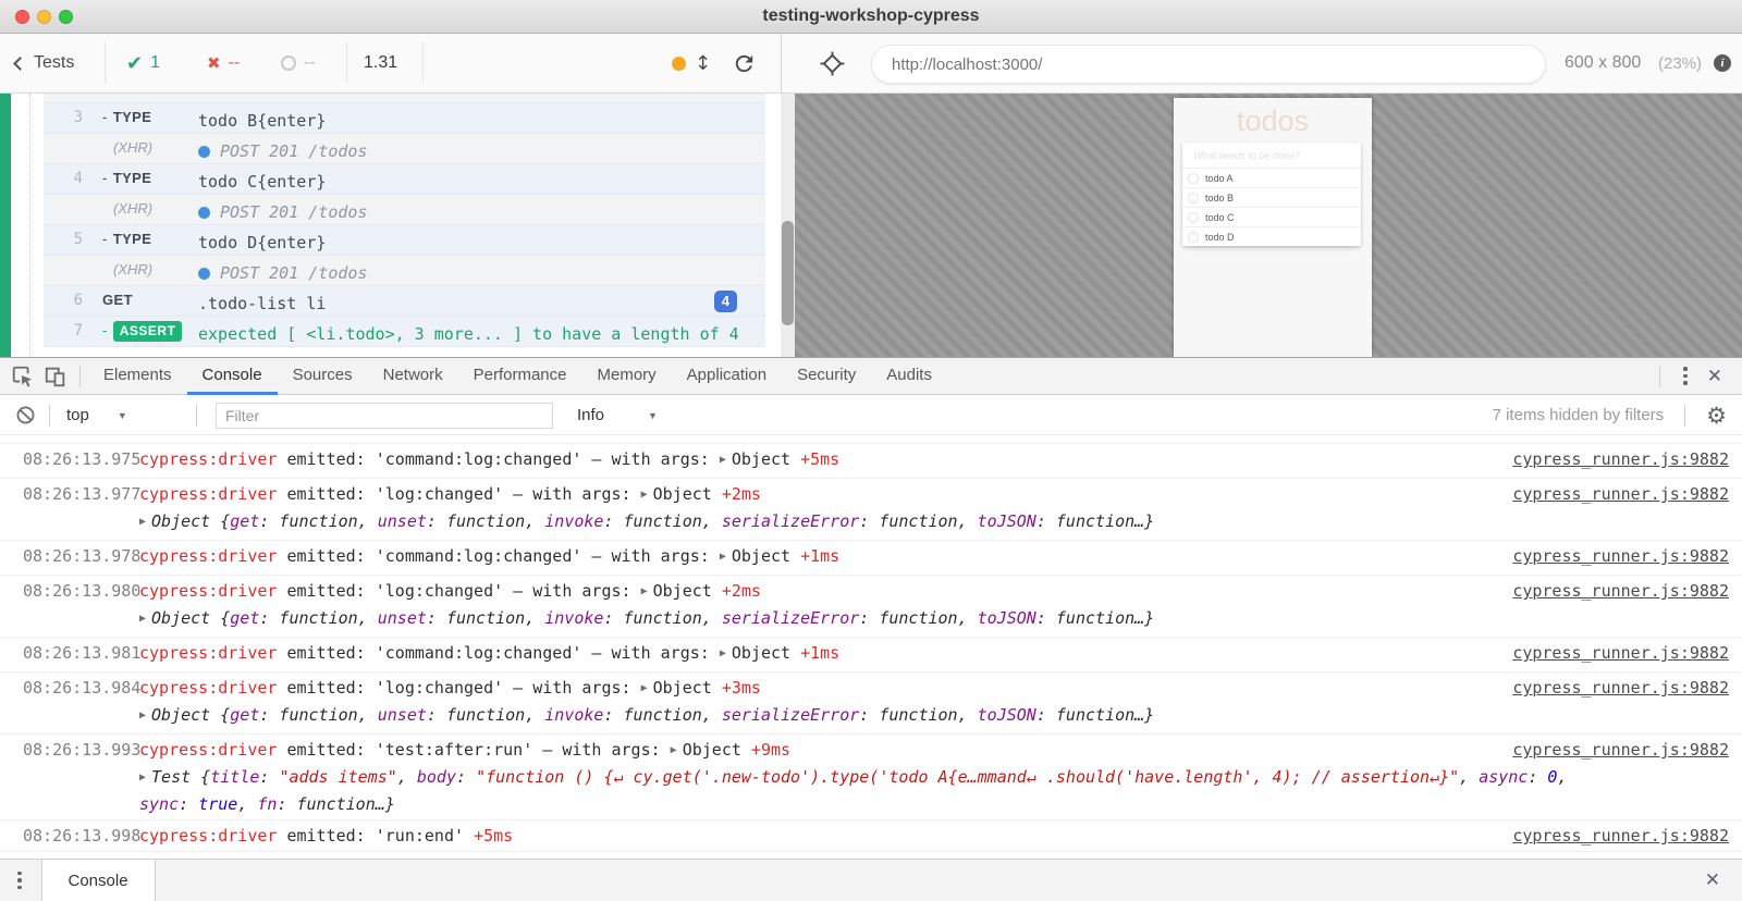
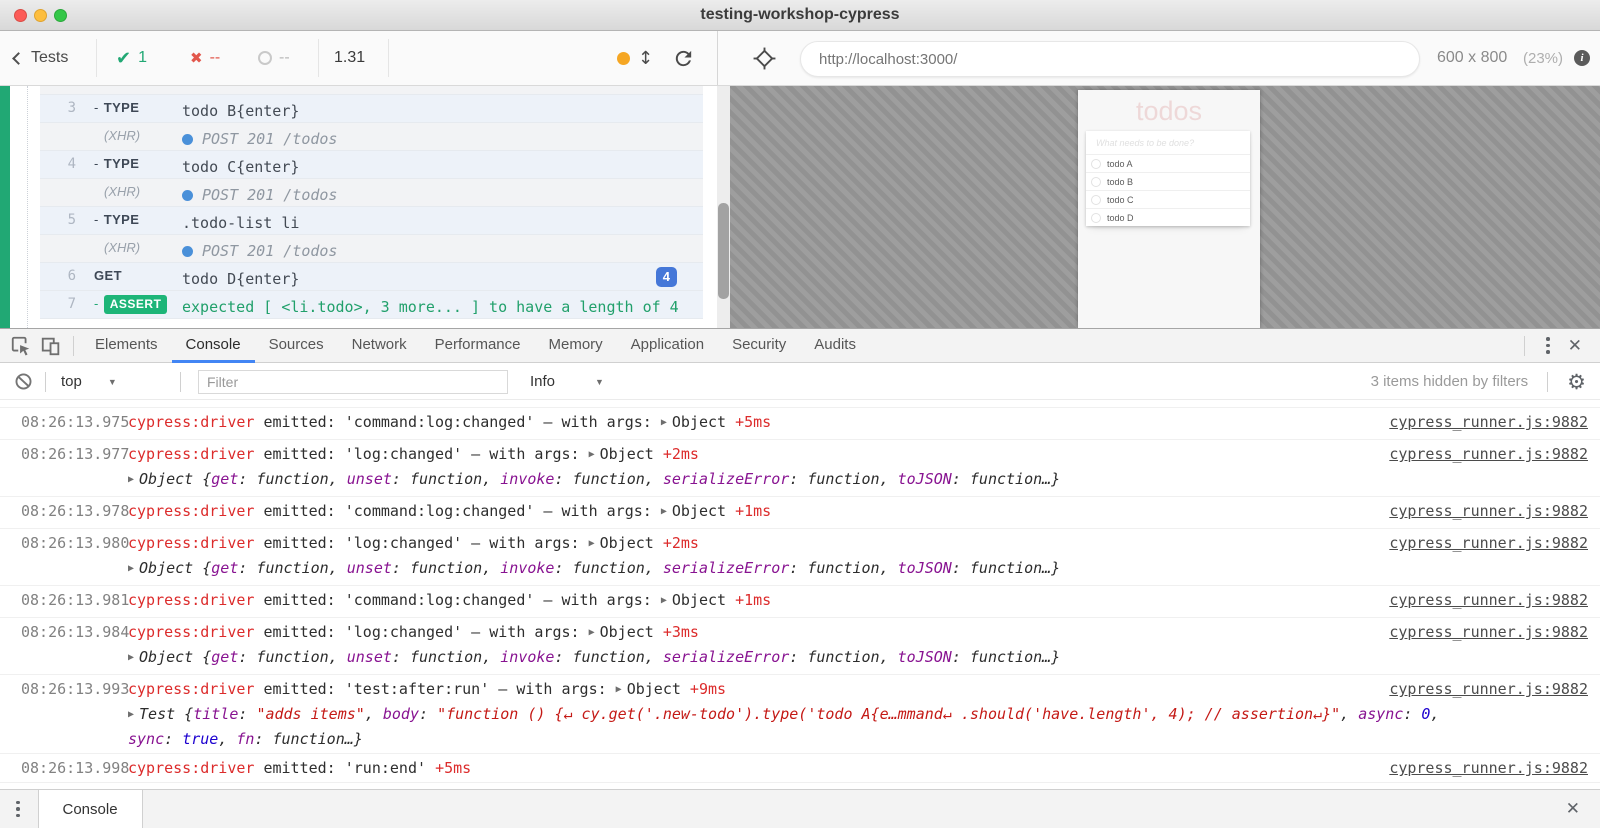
  testing-workshop-cypress
  Tests
  ✔
  1
  ✖
  --
  --
  1.31
  ↕
  http://localhost:3000/
  600 x 800
  (23%)
  i
  3
  - TYPE
  todo B{enter}
  (XHR)
  POST 201 /todos
  4
  - TYPE
  todo C{enter}
  (XHR)
  POST 201 /todos
  5
  - TYPE
- todo D{enter}
+ .todo-list li
  (XHR)
  POST 201 /todos
  6
  GET
- .todo-list li
+ todo D{enter}
  4
  7
  - ASSERT
  expected [ <li.todo>, 3 more... ] to have a length of 4
  todos
  What needs to be done?
  todo A
  todo B
  todo C
  todo D
  Elements
  Console
  Sources
  Network
  Performance
  Memory
  Application
  Security
  Audits
  ✕
  top
  ▼
  Filter
  Info
  ▼
- 7 items hidden by filters
+ 3 items hidden by filters
  ⚙
  08:26:13.975
  cypress:driver emitted: 'command:log:changed' – with args: ▶ Object +5ms
  cypress_runner.js:9882
  08:26:13.977
  cypress:driver emitted: 'log:changed' – with args: ▶ Object +2ms
  ▶ Object {get: function, unset: function, invoke: function, serializeError: function, toJSON: function…}
  cypress_runner.js:9882
  08:26:13.978
  cypress:driver emitted: 'command:log:changed' – with args: ▶ Object +1ms
  cypress_runner.js:9882
  08:26:13.980
  cypress:driver emitted: 'log:changed' – with args: ▶ Object +2ms
  ▶ Object {get: function, unset: function, invoke: function, serializeError: function, toJSON: function…}
  cypress_runner.js:9882
  08:26:13.981
  cypress:driver emitted: 'command:log:changed' – with args: ▶ Object +1ms
  cypress_runner.js:9882
  08:26:13.984
  cypress:driver emitted: 'log:changed' – with args: ▶ Object +3ms
  ▶ Object {get: function, unset: function, invoke: function, serializeError: function, toJSON: function…}
  cypress_runner.js:9882
  08:26:13.993
  cypress:driver emitted: 'test:after:run' – with args: ▶ Object +9ms
  ▶ Test {title: "adds items", body: "function () {↵ cy.get('.new-todo').type('todo A{e…mmand↵ .should('have.length', 4); // assertion↵}", async: 0, sync: true, fn: function…}
  cypress_runner.js:9882
  08:26:13.998
  cypress:driver emitted: 'run:end' +5ms
  cypress_runner.js:9882
  Console
  ✕
